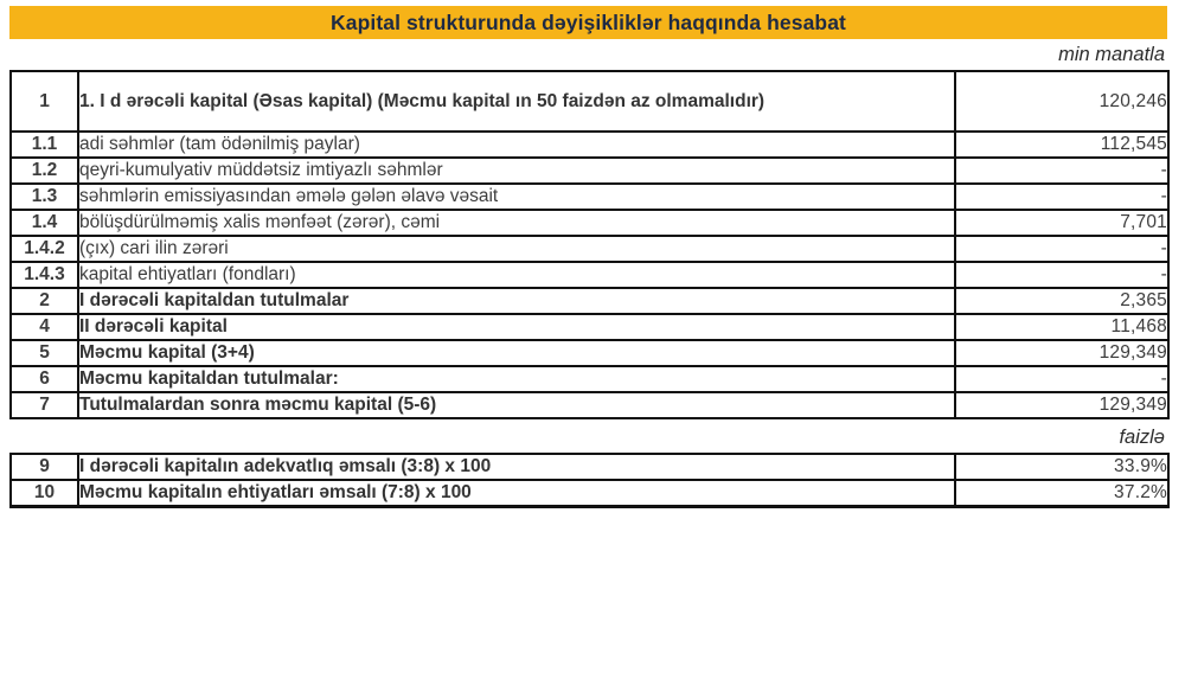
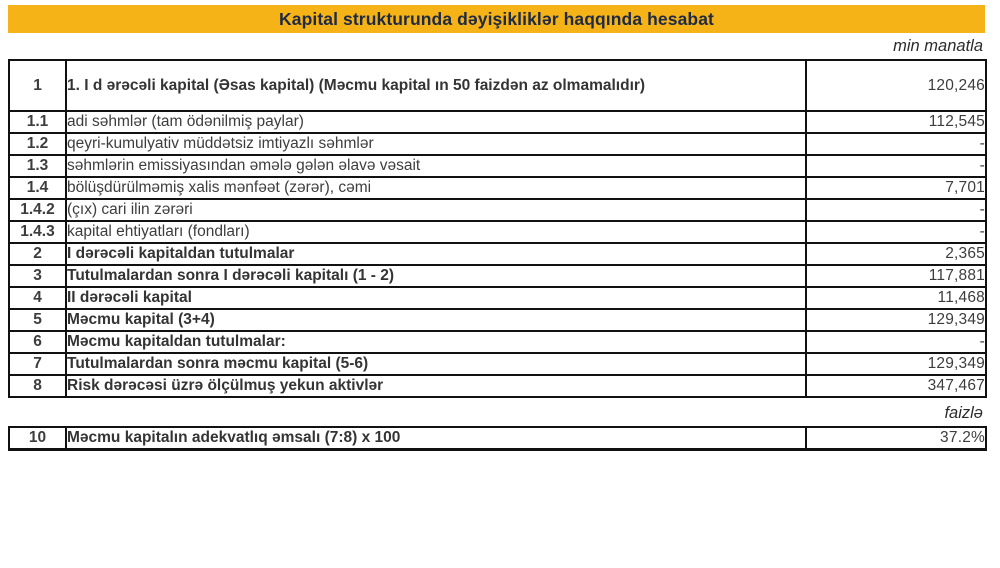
  Kapital strukturunda dəyişikliklər haqqında hesabat
  min manatla
  1	1. I d ərəcəli kapital (Əsas kapital) (Məcmu kapital ın 50 faizdən az olmamalıdır)	120,246
  1.1	adi səhmlər (tam ödənilmiş paylar)	112,545
  1.2	qeyri-kumulyativ müddətsiz imtiyazlı səhmlər	-
  1.3	səhmlərin emissiyasından əmələ gələn əlavə vəsait	-
  1.4	bölüşdürülməmiş xalis mənfəət (zərər), cəmi	7,701
  1.4.2	(çıx) cari ilin zərəri	-
  1.4.3	kapital ehtiyatları (fondları)	-
  2	I dərəcəli kapitaldan tutulmalar	2,365
+ 3	Tutulmalardan sonra I dərəcəli kapitalı (1 - 2)	117,881
  4	II dərəcəli kapital	11,468
  5	Məcmu kapital (3+4)	129,349
  6	Məcmu kapitaldan tutulmalar:	-
  7	Tutulmalardan sonra məcmu kapital (5-6)	129,349
+ 8	Risk dərəcəsi üzrə ölçülmuş yekun aktivlər	347,467
  faizlə
- 9	I dərəcəli kapitalın adekvatlıq əmsalı (3:8) x 100	33.9%
- 10	Məcmu kapitalın ehtiyatları əmsalı (7:8) x 100	37.2%
+ 10	Məcmu kapitalın adekvatlıq əmsalı (7:8) x 100	37.2%
